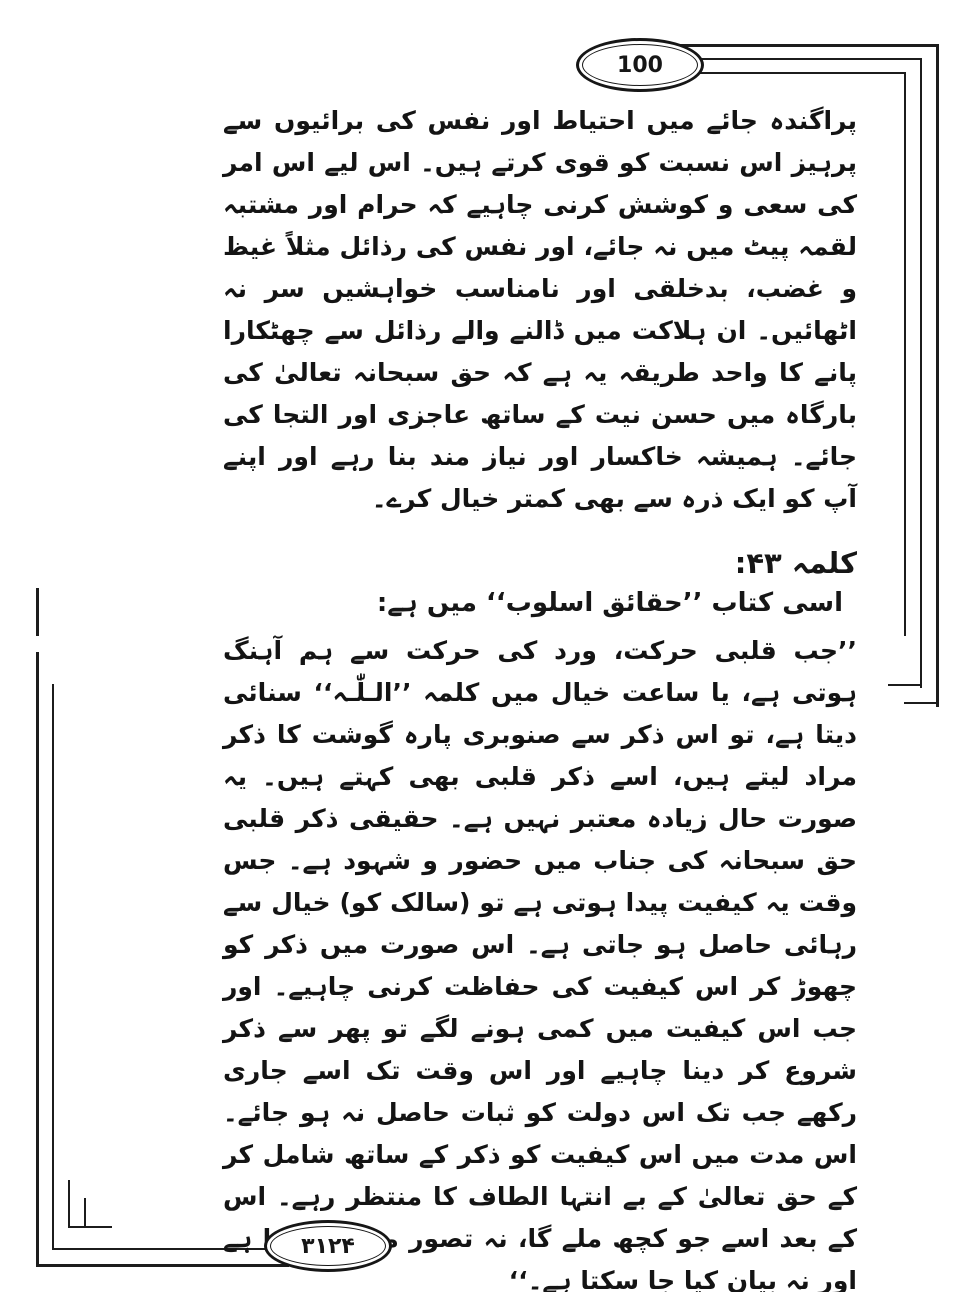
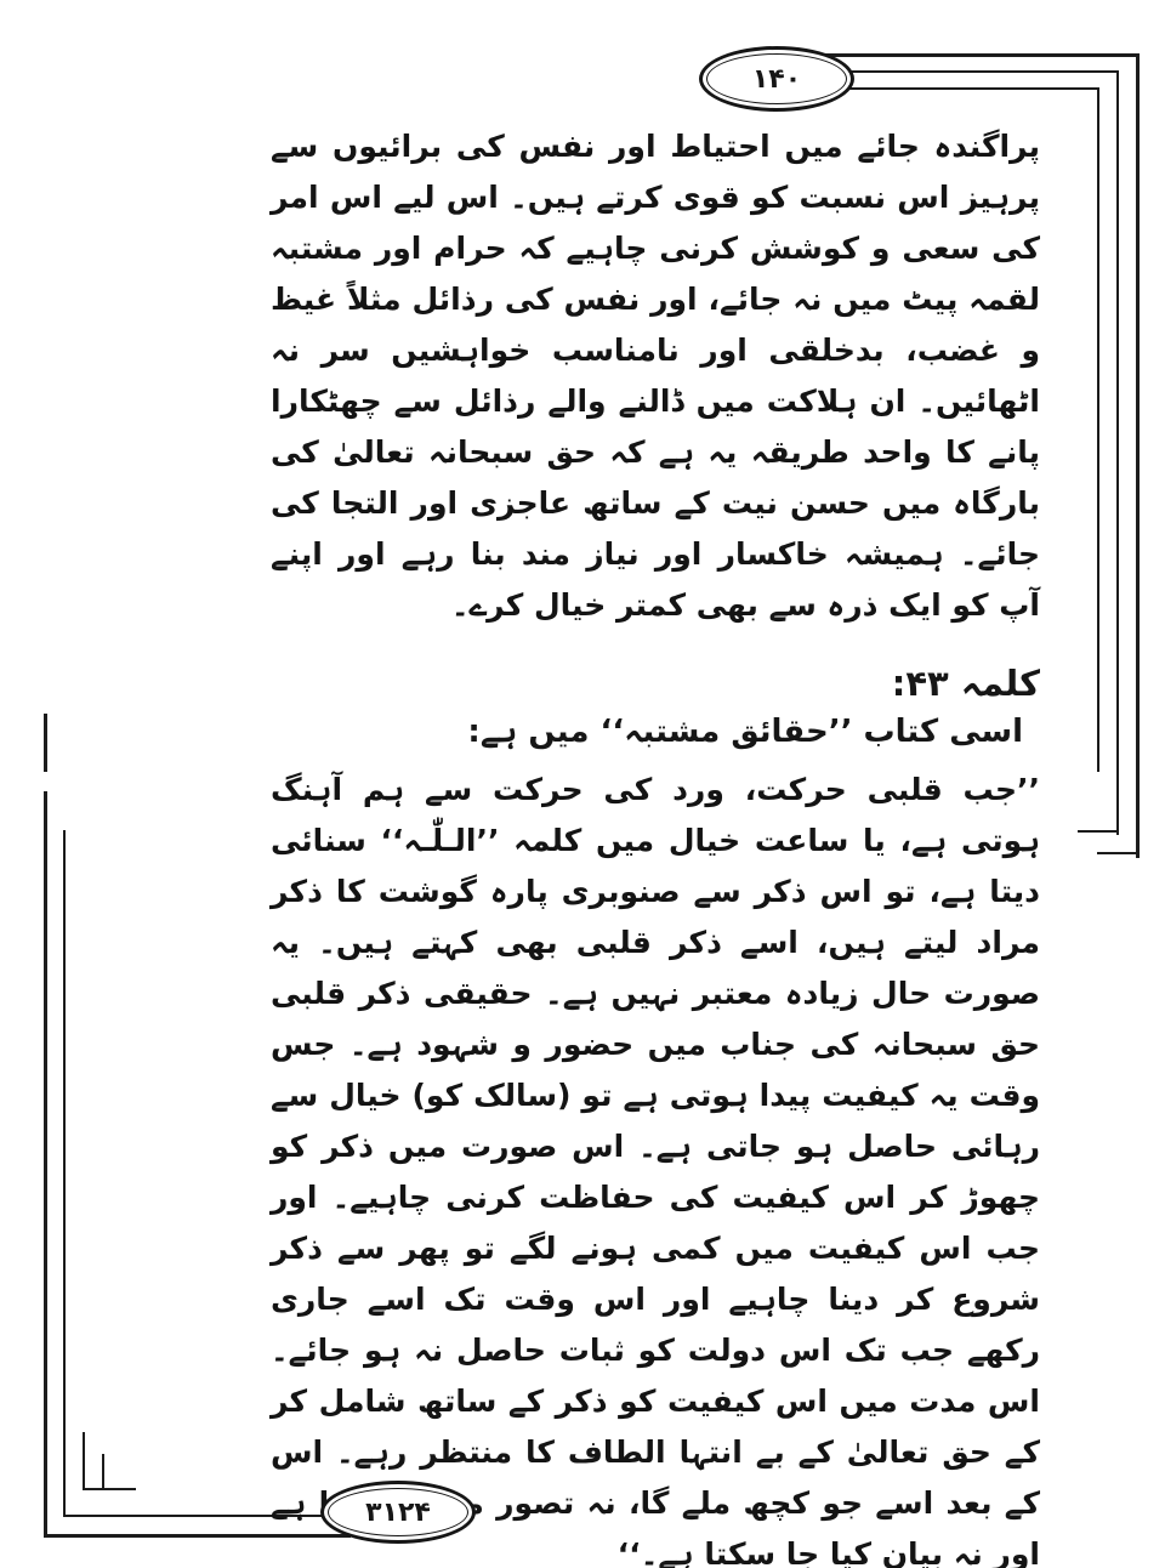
- 100
+ ۱۴۰
  پراگندہ جائے میں احتیاط اور نفس کی برائیوں سے پرہیز اس نسبت کو قوی کرتے ہیں۔ اس لیے اس امر کی سعی و کوشش کرنی چاہیے کہ حرام اور مشتبہ لقمہ پیٹ میں نہ جائے، اور نفس کی رذائل مثلاً غیظ و غضب، بدخلقی اور نامناسب خواہشیں سر نہ اٹھائیں۔ ان ہلاکت میں ڈالنے والے رذائل سے چھٹکارا پانے کا واحد طریقہ یہ ہے کہ حق سبحانہ تعالیٰ کی بارگاہ میں حسن نیت کے ساتھ عاجزی اور التجا کی جائے۔ ہمیشہ خاکسار اور نیاز مند بنا رہے اور اپنے آپ کو ایک ذرہ سے بھی کمتر خیال کرے۔
  کلمہ ۴۳:
- اسی کتاب ’’حقائق اسلوب‘‘ میں ہے:
+ اسی کتاب ’’حقائق مشتبہ‘‘ میں ہے:
  ’’جب قلبی حرکت، ورد کی حرکت سے ہم آہنگ ہوتی ہے، یا ساعت خیال میں کلمہ ’’الـلّٰـہ‘‘ سنائی دیتا ہے، تو اس ذکر سے صنوبری پارہ گوشت کا ذکر مراد لیتے ہیں، اسے ذکر قلبی بھی کہتے ہیں۔ یہ صورت حال زیادہ معتبر نہیں ہے۔ حقیقی ذکر قلبی حق سبحانہ کی جناب میں حضور و شہود ہے۔ جس وقت یہ کیفیت پیدا ہوتی ہے تو (سالک کو) خیال سے رہائی حاصل ہو جاتی ہے۔ اس صورت میں ذکر کو چھوڑ کر اس کیفیت کی حفاظت کرنی چاہیے۔ اور جب اس کیفیت میں کمی ہونے لگے تو پھر سے ذکر شروع کر دینا چاہیے اور اس وقت تک اسے جاری رکھے جب تک اس دولت کو ثبات حاصل نہ ہو جائے۔ اس مدت میں اس کیفیت کو ذکر کے ساتھ شامل کر کے حق تعالیٰ کے بے انتہا الطاف کا منتظر رہے۔ اس کے بعد اسے جو کچھ ملے گا، نہ تصور م ہے اور نہ بیان کیا جا سکتا ہے۔‘‘
  ۳۱۲۴
